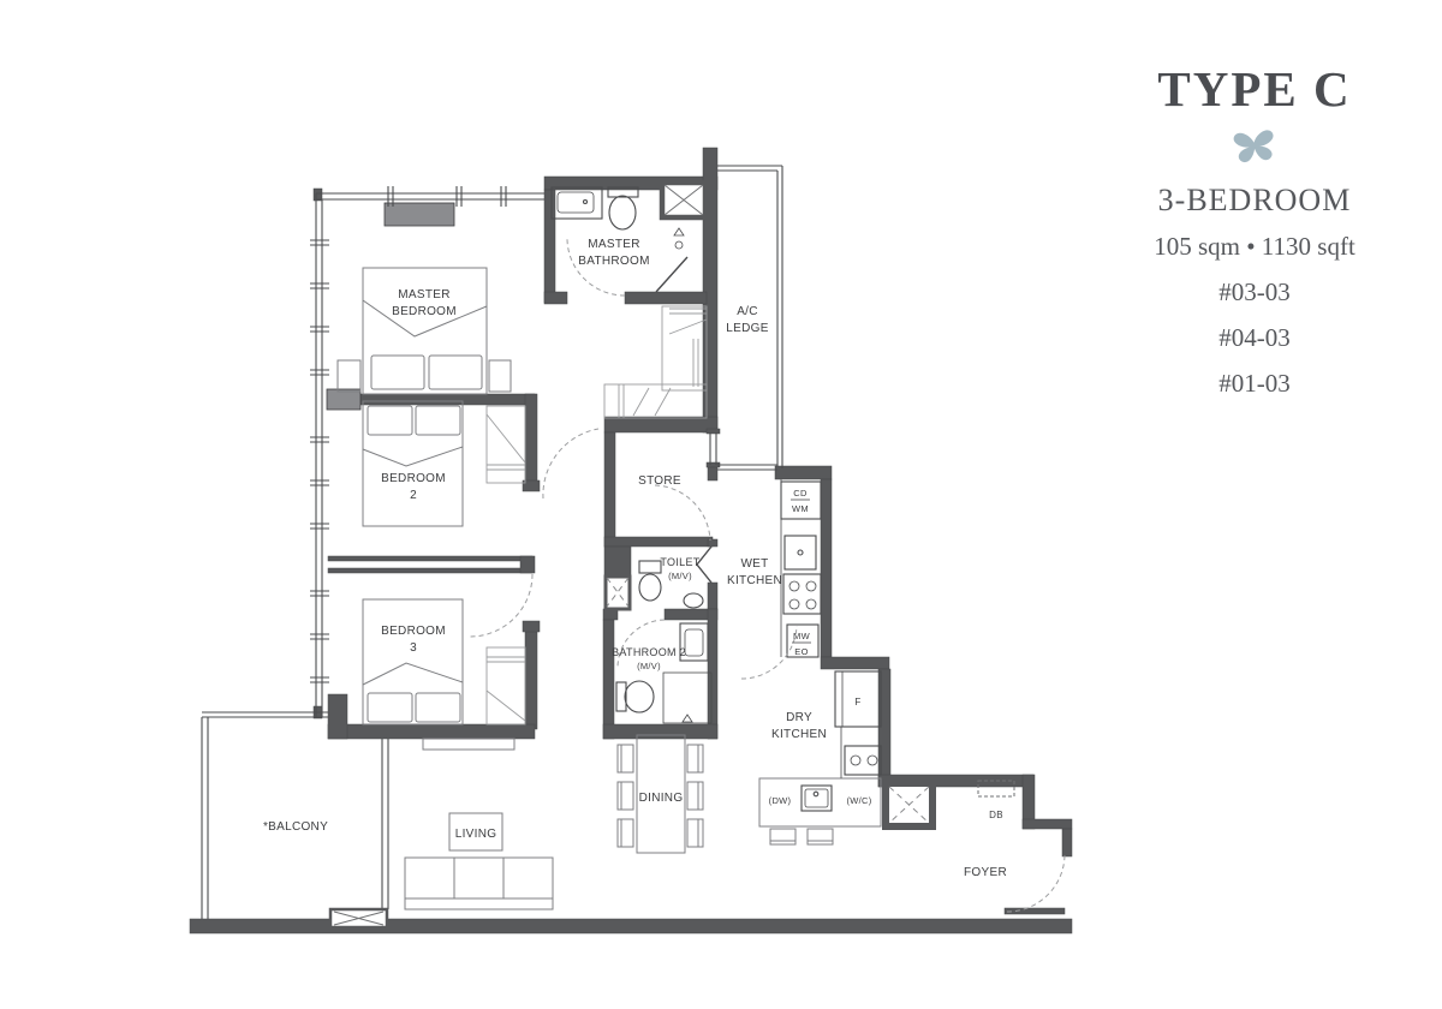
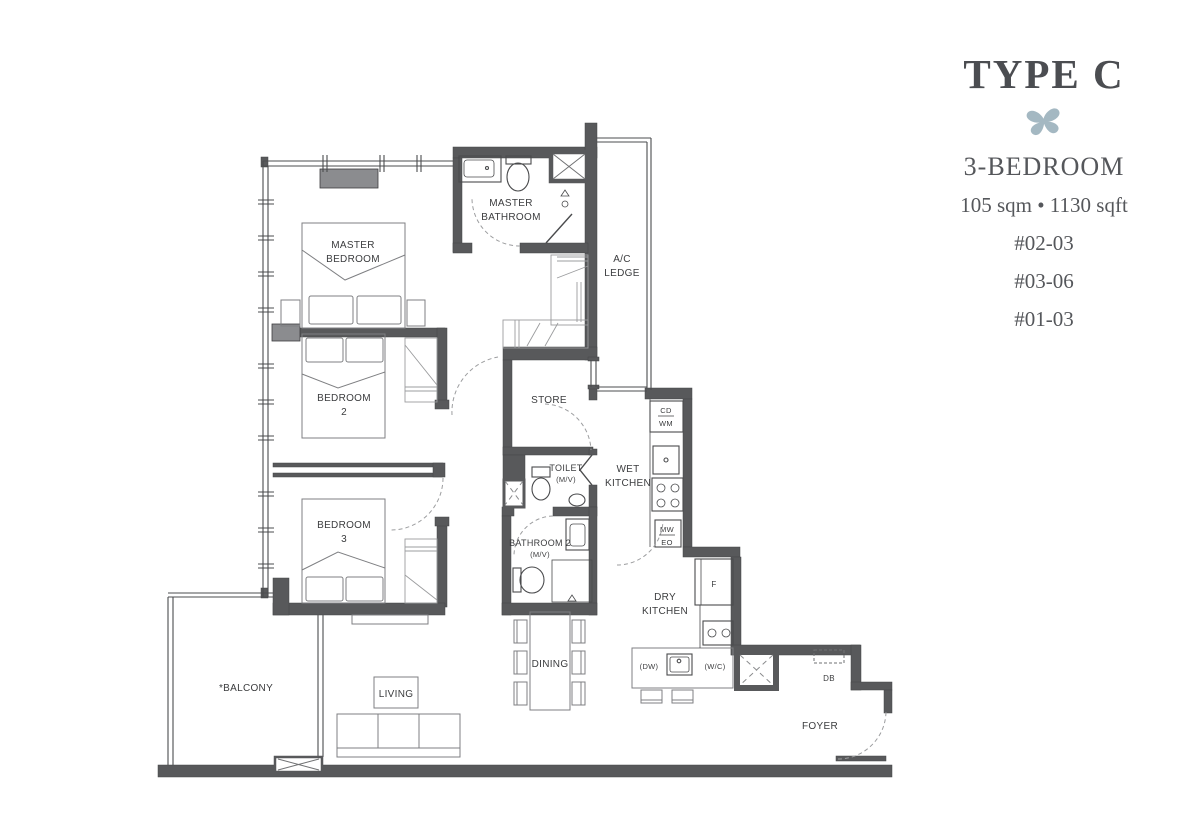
  MASTER
  BEDROOM
  MASTER
  BATHROOM
  A/C
  LEDGE
  BEDROOM
  2
  STORE
  TOILET
  (M/V)
  WET
  KITCHEN
  BEDROOM
  3
  BATHROOM 2
  (M/V)
  DRY
  KITCHEN
  DINING
  LIVING
  *BALCONY
  FOYER
  CD
  WM
  MW
  EO
  F
  (DW)
  (W/C)
  DB
  TYPE C
  3-BEDROOM
  105 sqm • 1130 sqft
+ #02-03
- #03-03
+ #03-06
- #04-03
  #01-03
